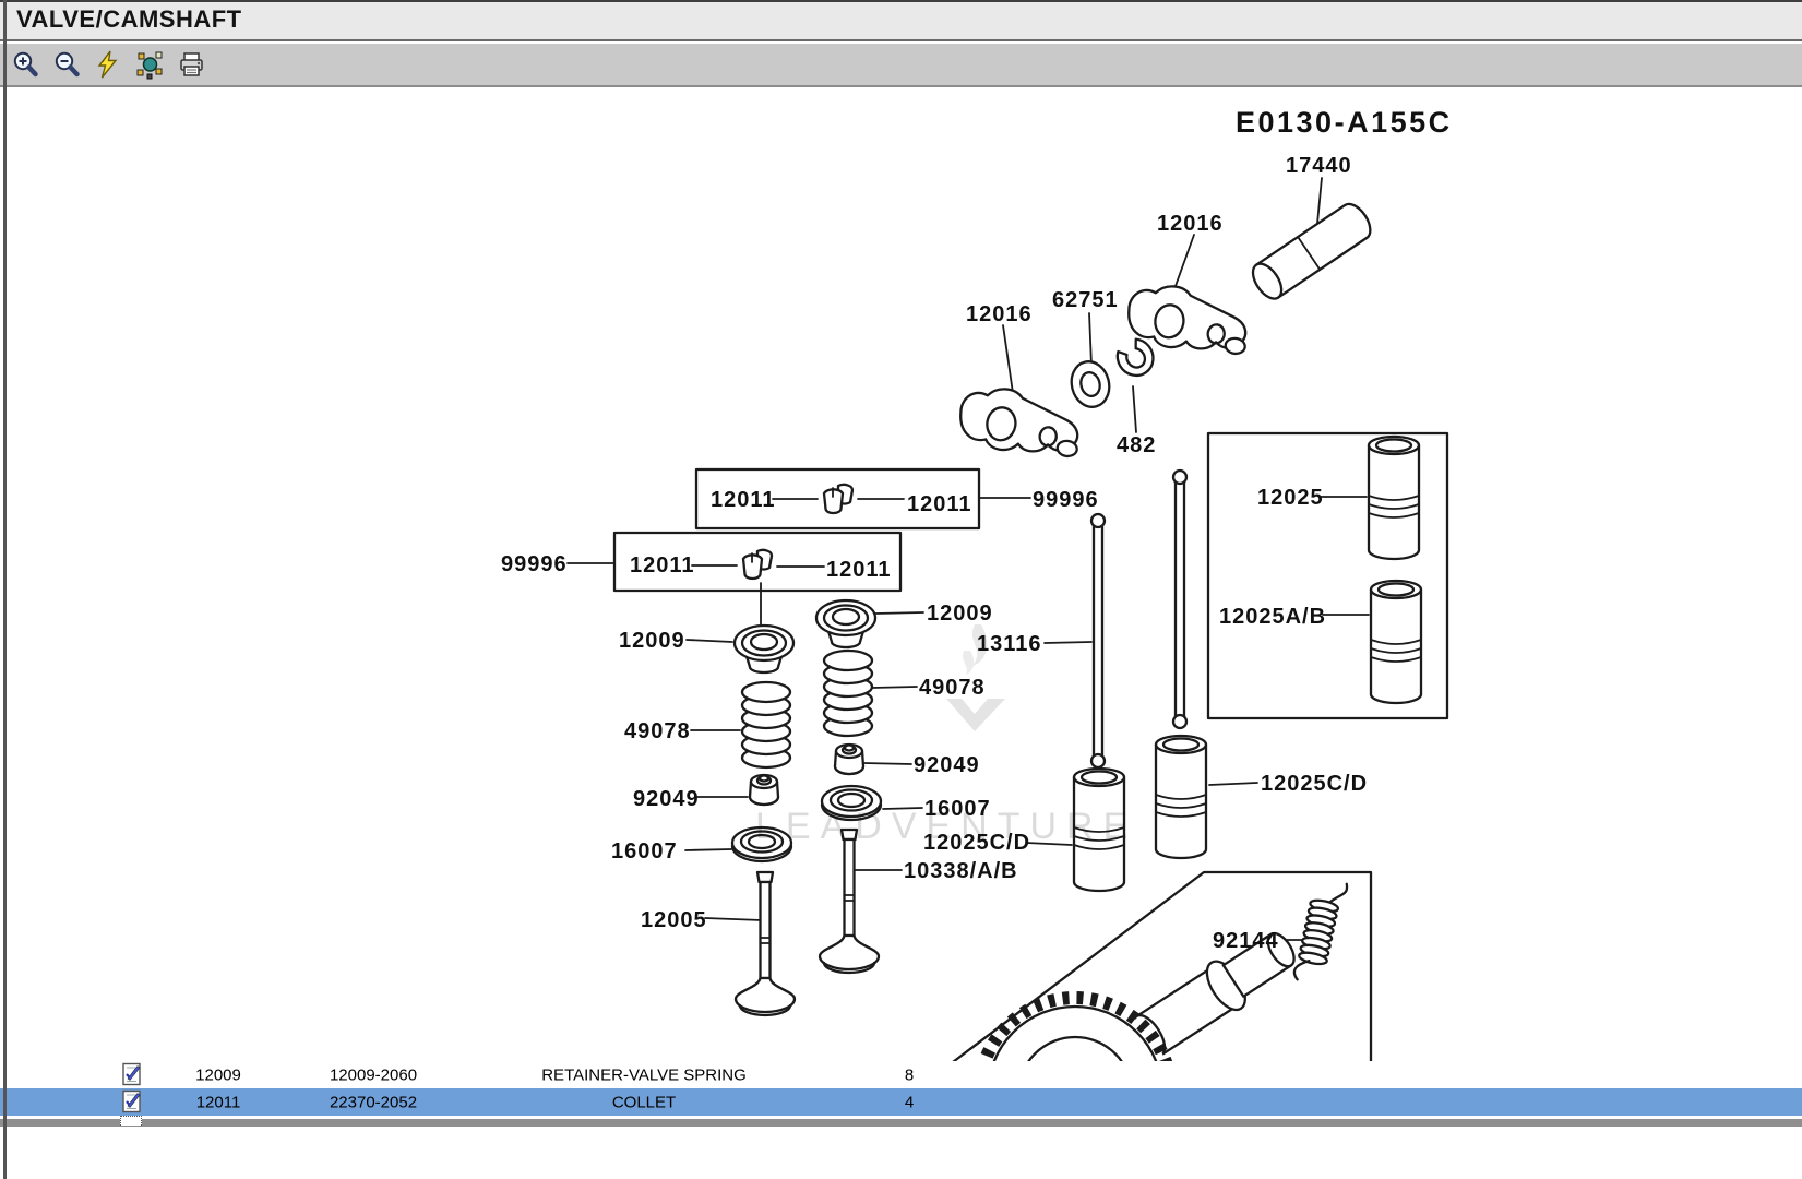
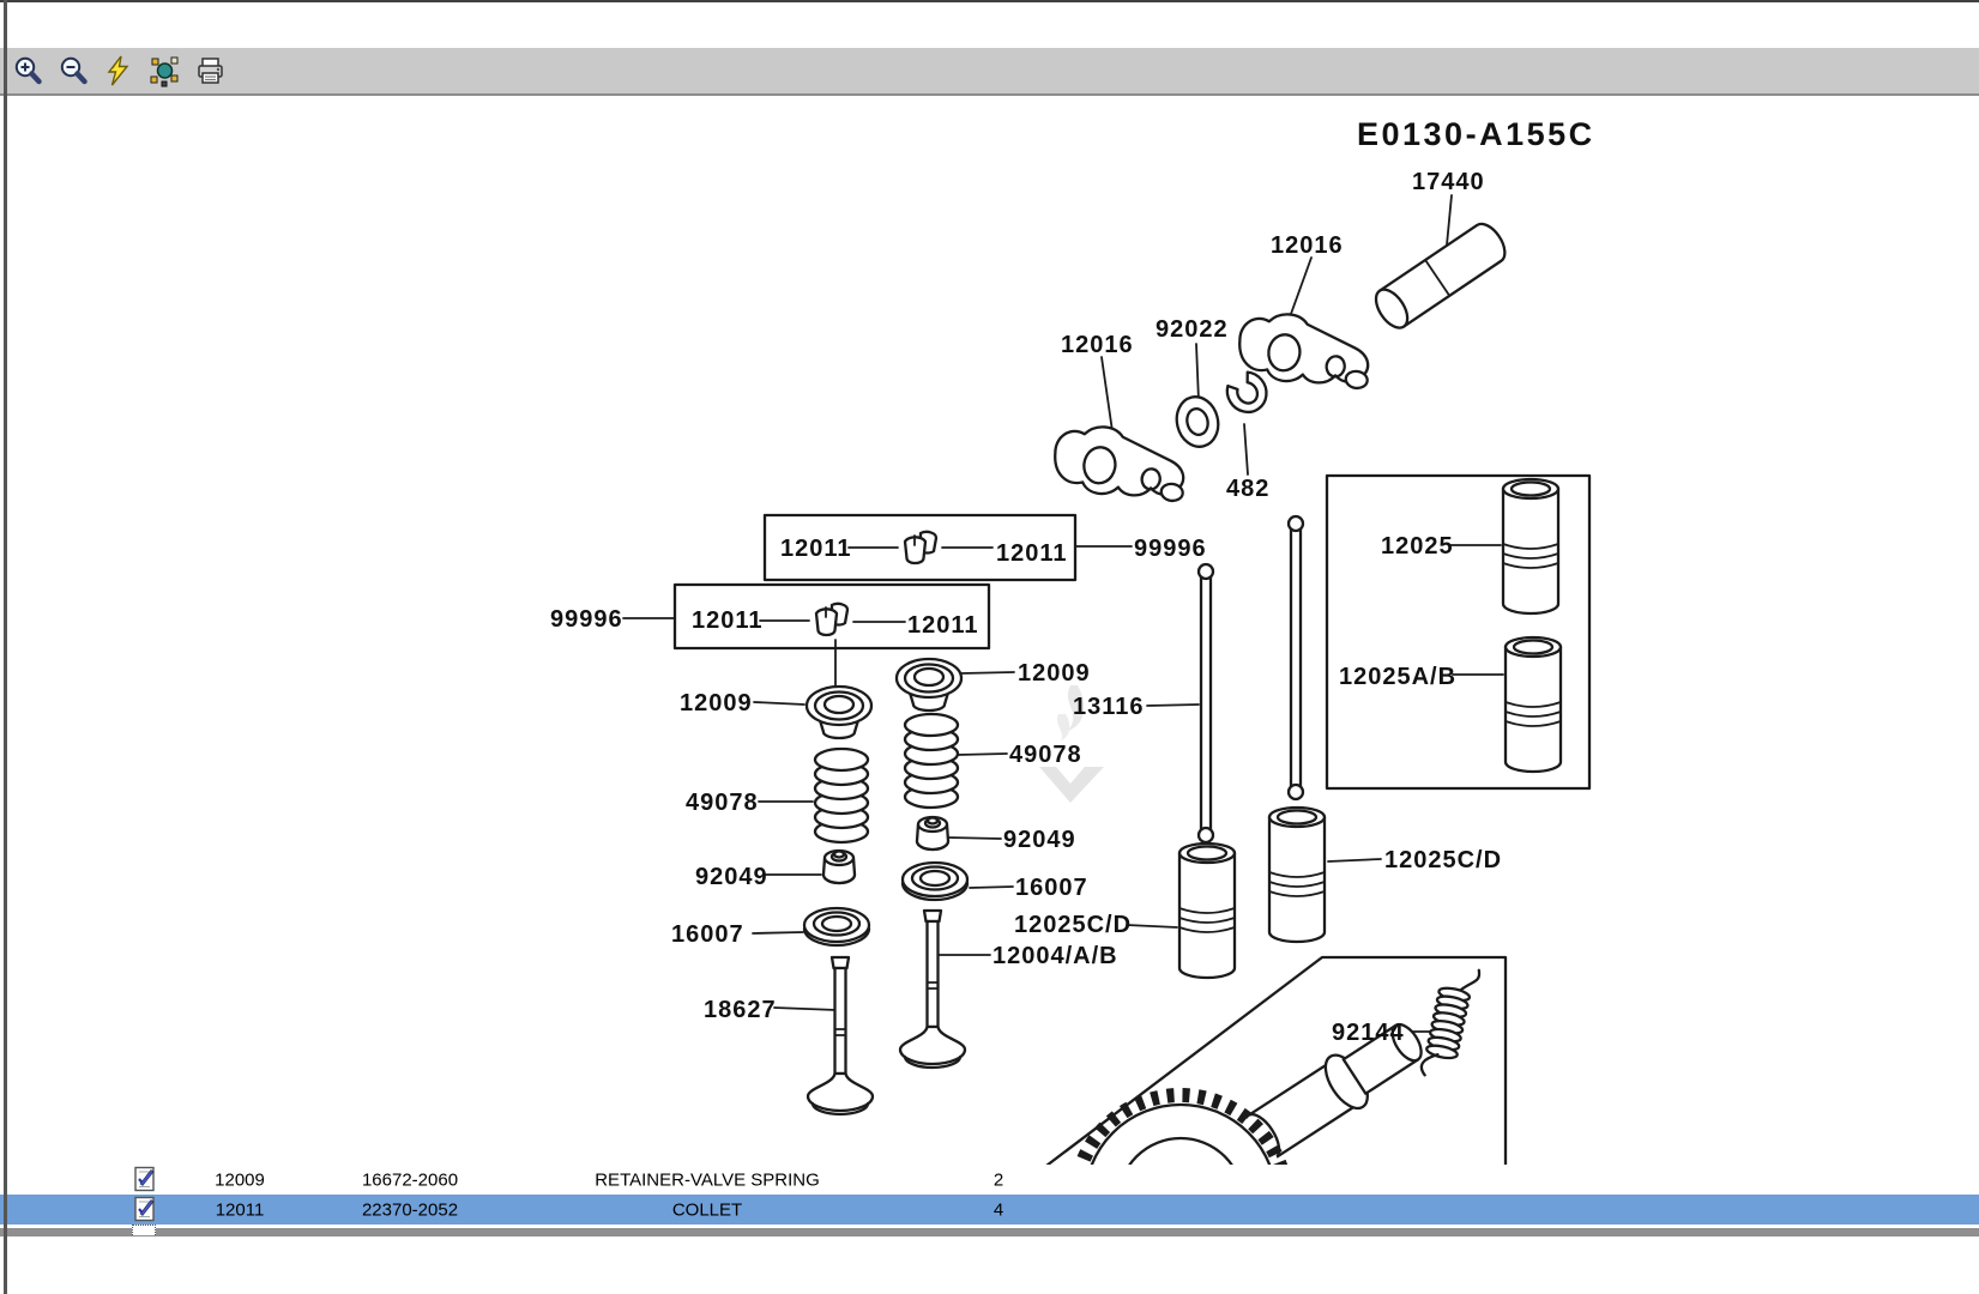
- VALVE/CAMSHAFT
- LEADVENTURE
  E0130-A155C
  17440
  12016
  12016
- 62751
+ 92022
  482
  12011
  12011
  99996
  99996
  12011
  12011
  12009
  12009
  13116
  49078
  49078
  92049
  92049
  16007
  16007
- 12005
+ 18627
  12025C/D
- 10338/A/B
+ 12004/A/B
  12025
  12025A/B
  12025C/D
  92144
  12009
- 12009-2060
+ 16672-2060
  RETAINER-VALVE SPRING
- 8
+ 2
  12011
  22370-2052
  COLLET
  4
